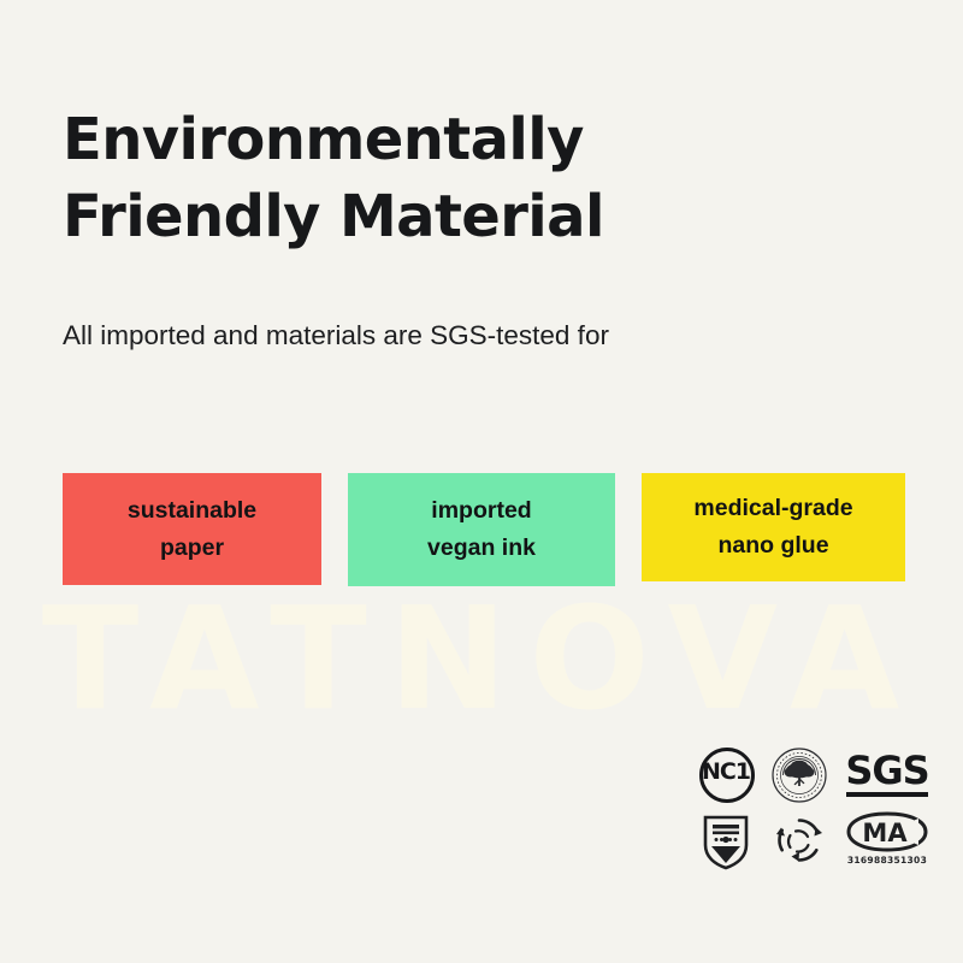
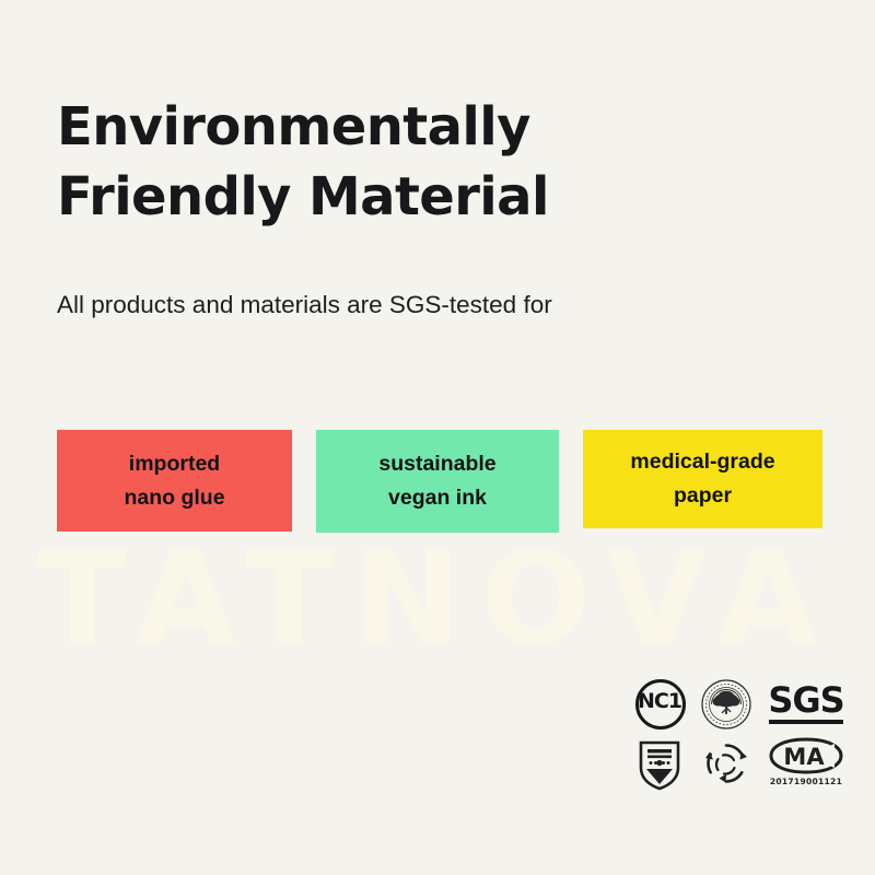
  TATNOVA
  Environmentally
  Friendly Material
- All imported and materials are SGS-tested for
+ All products and materials are SGS-tested for
- sustainable
+ imported
- paper
+ nano glue
- imported
+ sustainable
  vegan ink
  medical-grade
- nano glue
+ paper
  NC1
  SGS
  MA
- 316988351303
+ 201719001121
